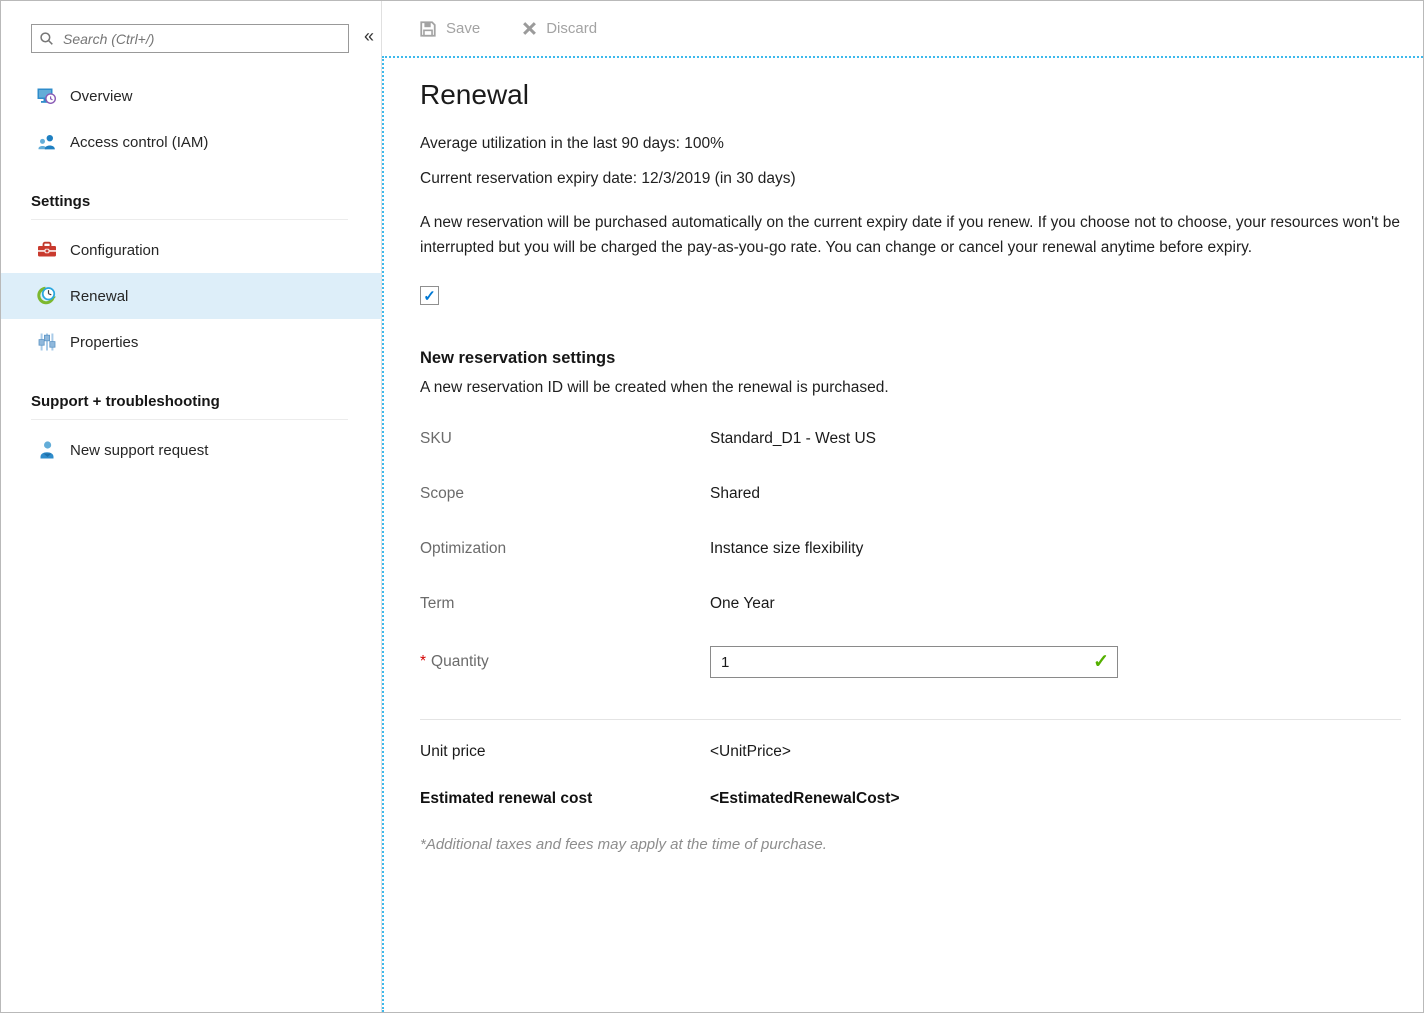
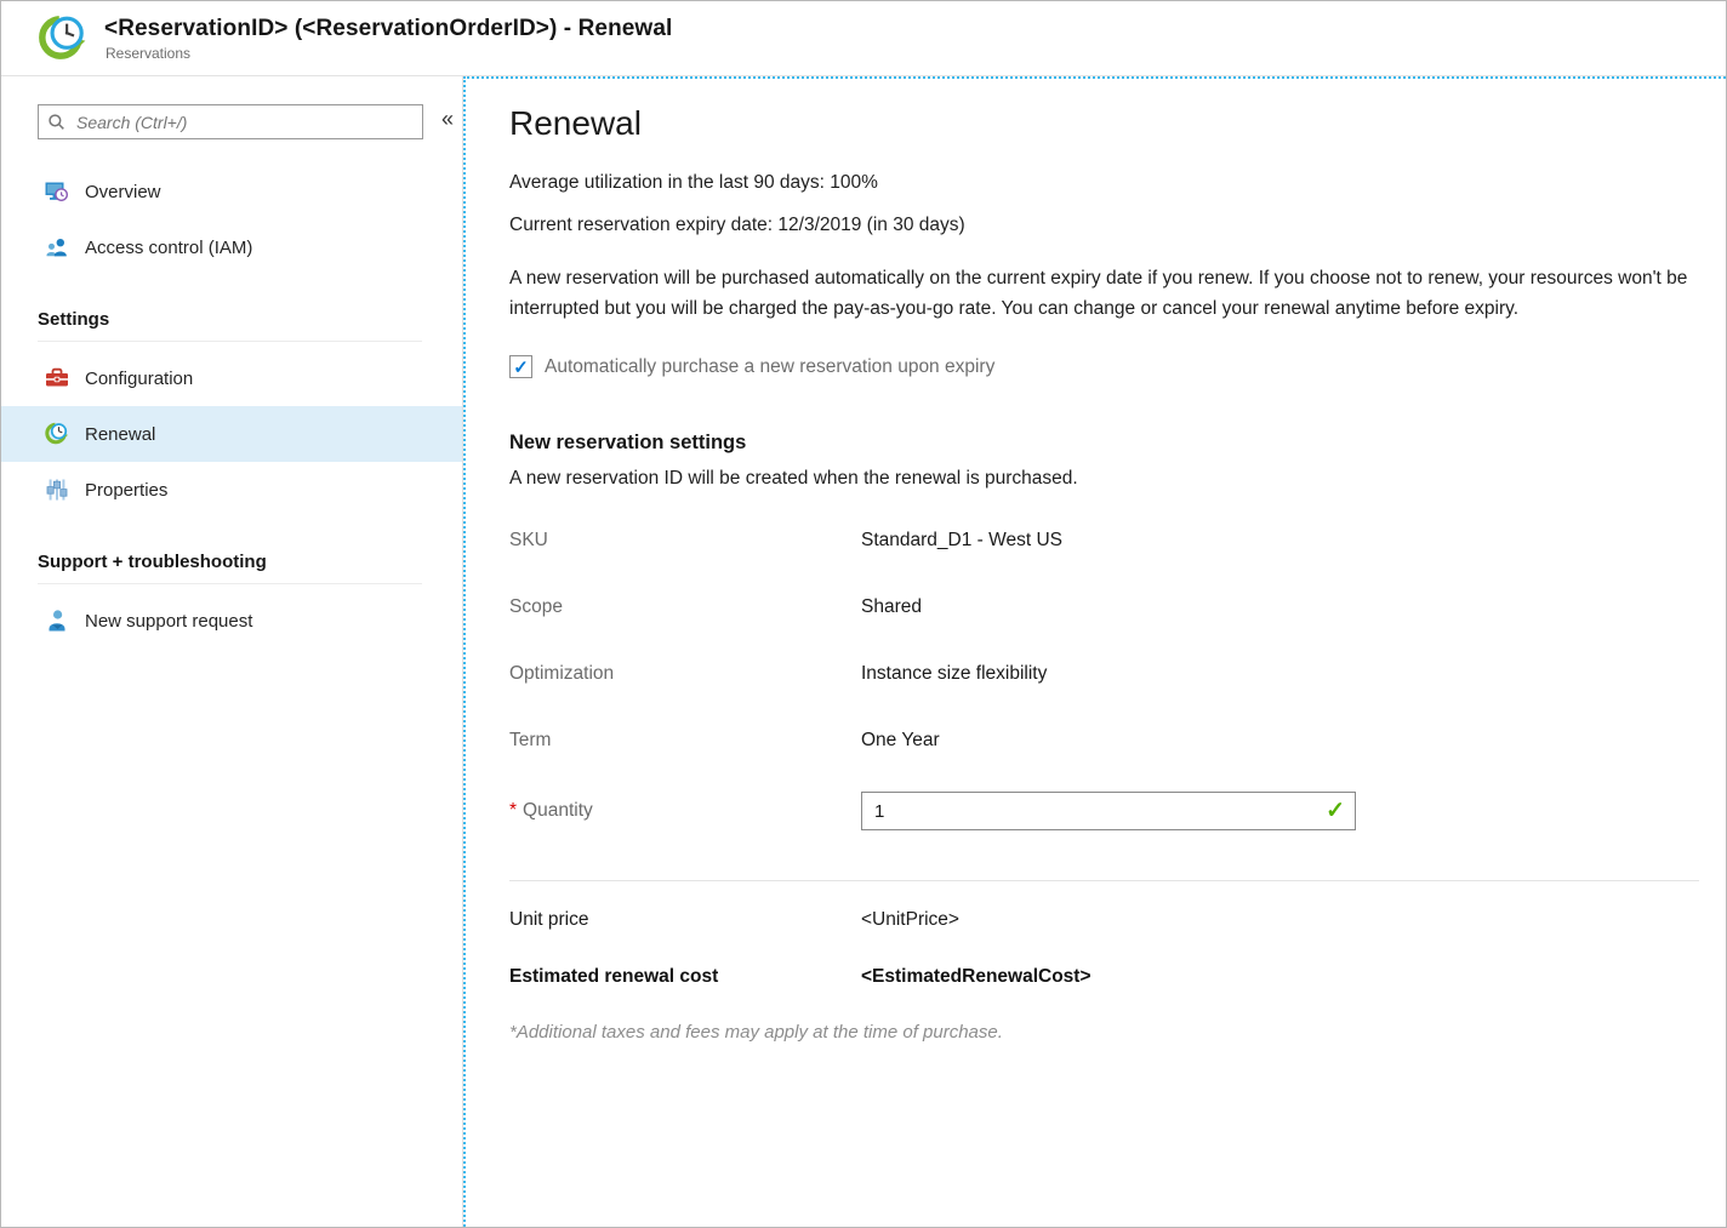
+ <ReservationID> (<ReservationOrderID>) - Renewal
+ Reservations
  Search (Ctrl+/)
  «
  Overview
  Access control (IAM)
  Settings
  Configuration
  Renewal
  Properties
  Support + troubleshooting
  New support request
- Save
- Discard
  Renewal
  Average utilization in the last 90 days: 100%
  Current reservation expiry date: 12/3/2019 (in 30 days)
- A new reservation will be purchased automatically on the current expiry date if you renew. If you choose not to choose, your resources won't be interrupted but you will be charged the pay-as-you-go rate. You can change or cancel your renewal anytime before expiry.
+ A new reservation will be purchased automatically on the current expiry date if you renew. If you choose not to renew, your resources won't be interrupted but you will be charged the pay-as-you-go rate. You can change or cancel your renewal anytime before expiry.
  ✓
+ Automatically purchase a new reservation upon expiry
  New reservation settings
  A new reservation ID will be created when the renewal is purchased.
  SKU
  Standard_D1 - West US
  Scope
  Shared
  Optimization
  Instance size flexibility
  Term
  One Year
  * Quantity
  1
  ✓
  Unit price
  <UnitPrice>
  Estimated renewal cost
  <EstimatedRenewalCost>
  *Additional taxes and fees may apply at the time of purchase.
